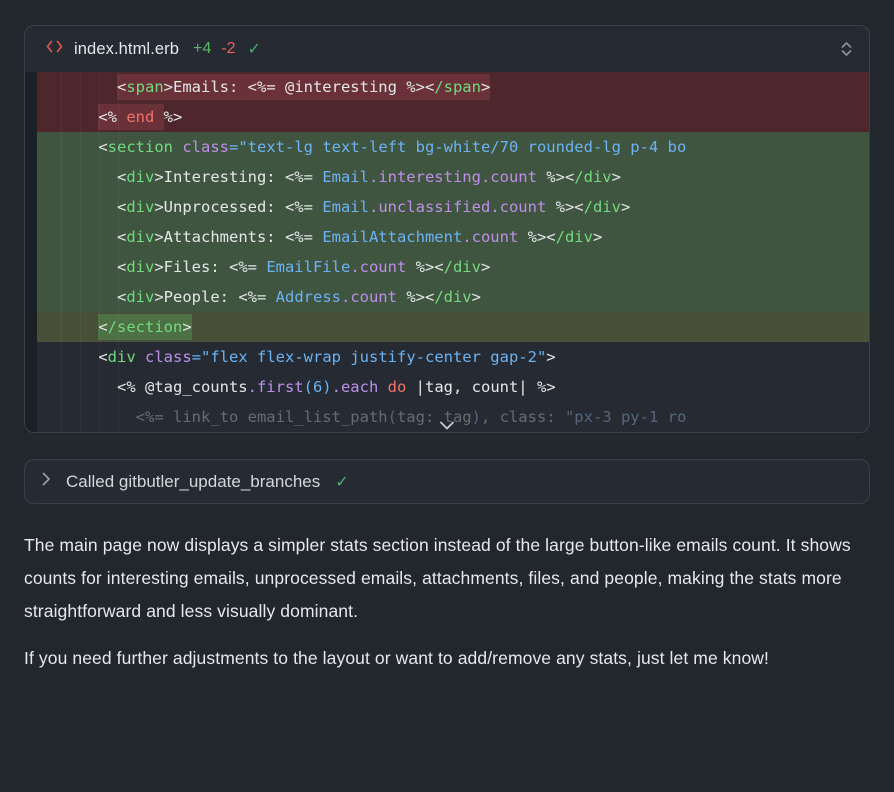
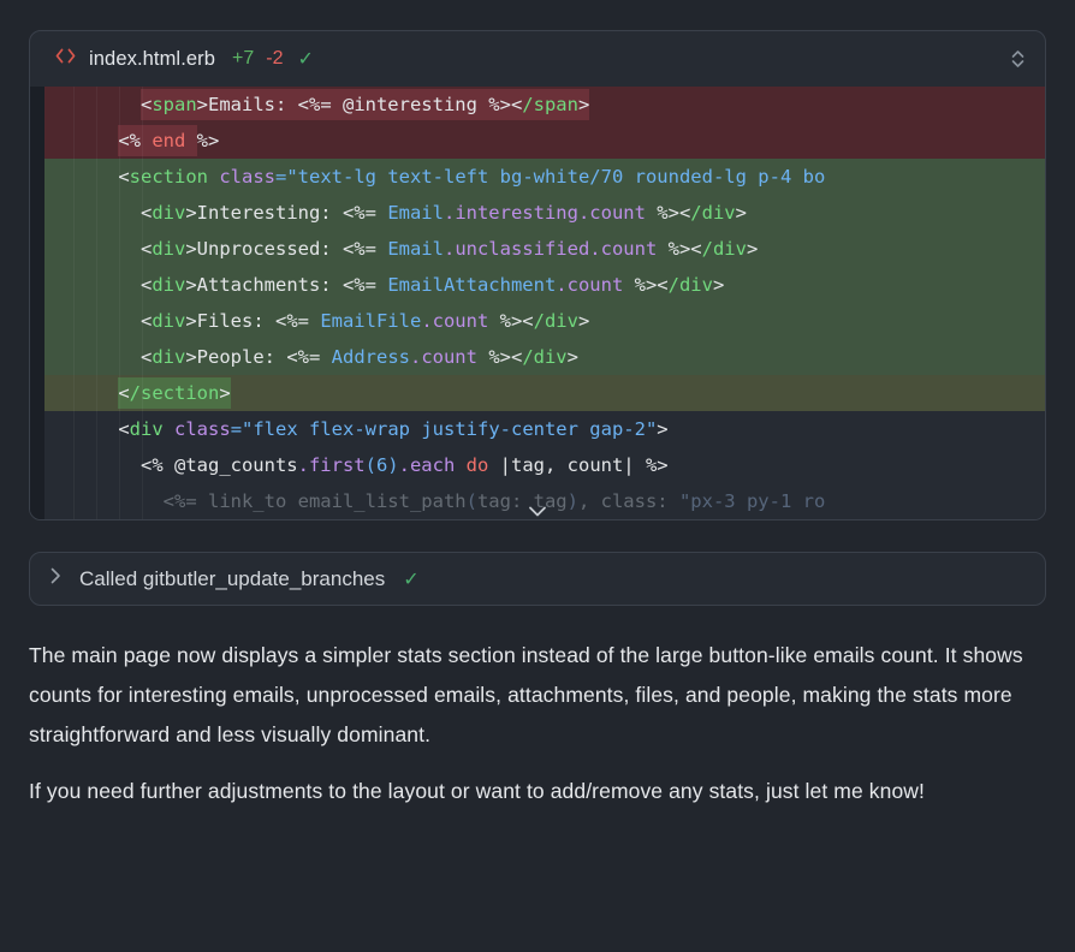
  index.html.erb
- +4
+ +7
  -2
  ✓
  <span>Emails: <%= @interesting %></span>
  <% end %>
  <section class="text-lg text-left bg-white/70 rounded-lg p-4 bo
  <div>Interesting: <%= Email.interesting.count %></div>
  <div>Unprocessed: <%= Email.unclassified.count %></div>
  <div>Attachments: <%= EmailAttachment.count %></div>
  <div>Files: <%= EmailFile.count %></div>
  <div>People: <%= Address.count %></div>
  </section>
  <div class="flex flex-wrap justify-center gap-2">
  <% @tag_counts.first(6).each do |tag, count| %>
  <%= link_to email_list_path(tag: tag), class: "px-3 py-1 ro
  Called gitbutler_update_branches
  ✓
  The main page now displays a simpler stats section instead of the large button-like emails count. It shows counts for interesting emails, unprocessed emails, attachments, files, and people, making the stats more straightforward and less visually dominant.
  If you need further adjustments to the layout or want to add/remove any stats, just let me know!
